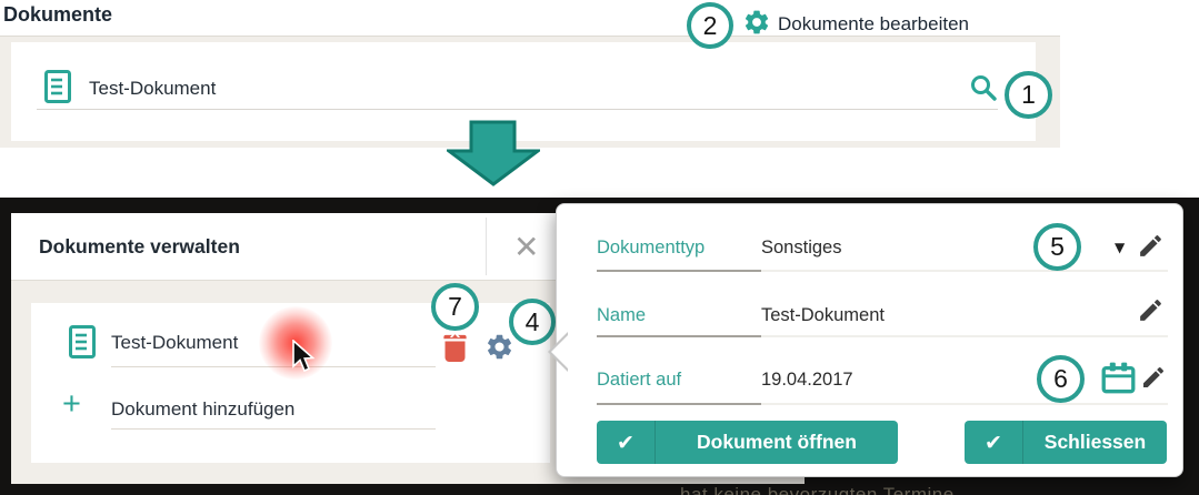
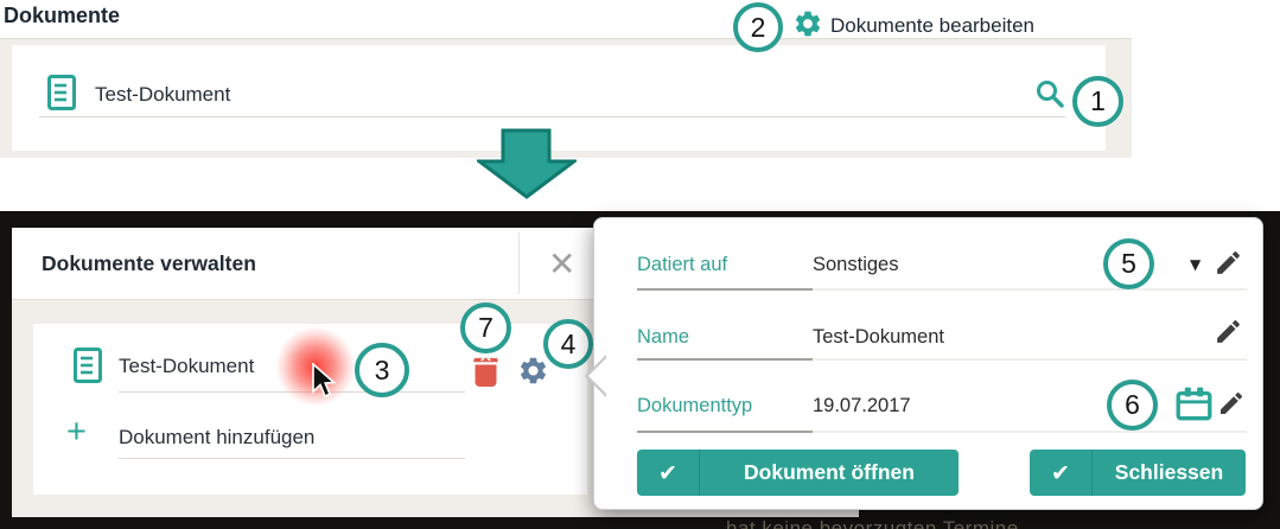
  Dokumente
  2
  Dokumente bearbeiten
  Test-Dokument
  1
  Dokumente verwalten
  ✕
  Test-Dokument
+ 3
  7
  4
  +
  Dokument hinzufügen
- Dokumenttyp
+ Datiert auf
  Sonstiges
  5
  ▼
  Name
  Test-Dokument
- Datiert auf
+ Dokumenttyp
- 19.04.2017
+ 19.07.2017
  6
  ✔
  Dokument öffnen
  ✔
  Schliessen
